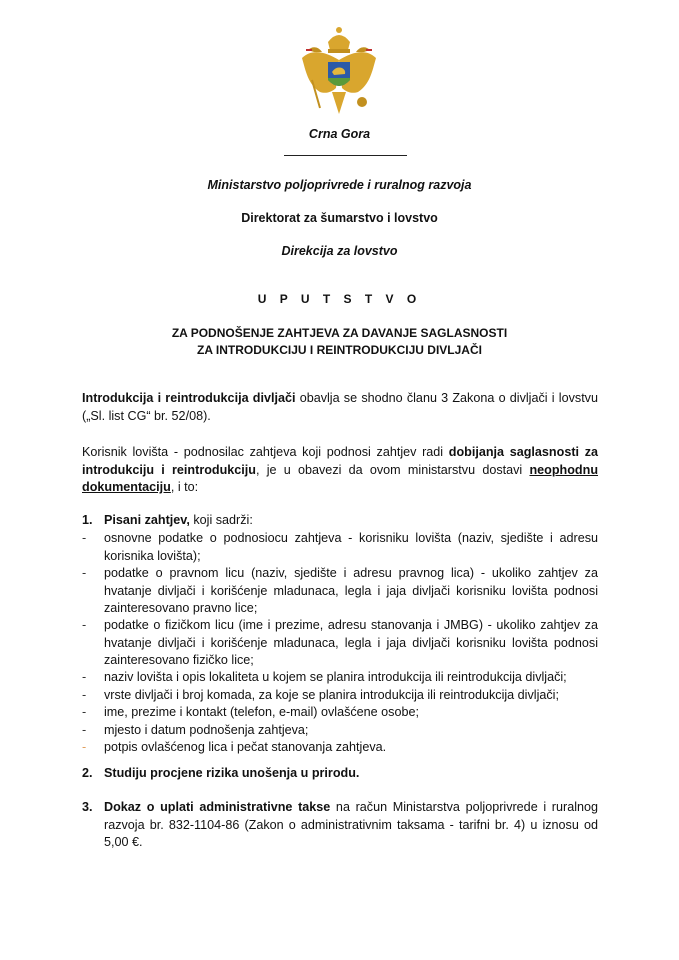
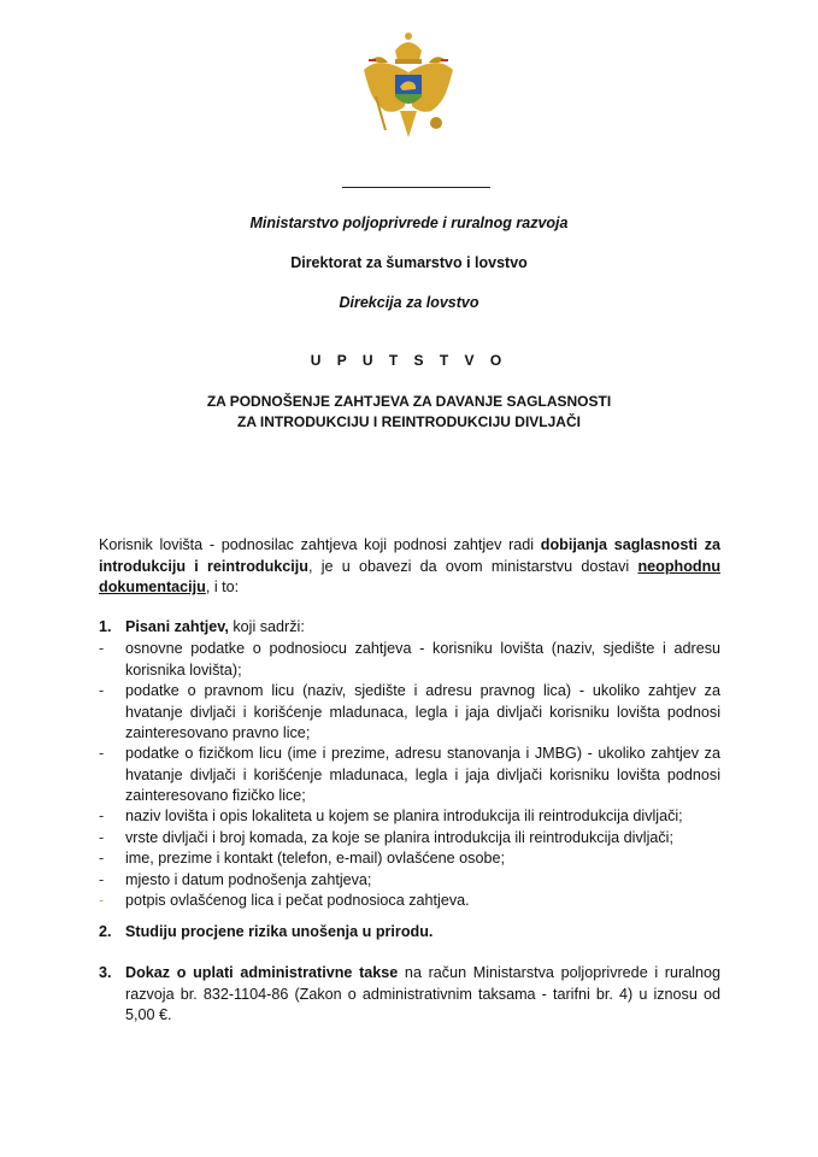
- Crna Gora
  Ministarstvo poljoprivrede i ruralnog razvoja
  Direktorat za šumarstvo i lovstvo
  Direkcija za lovstvo
  U P U T S T V O
  ZA PODNOŠENJE ZAHTJEVA ZA DAVANJE SAGLASNOSTI
  ZA INTRODUKCIJU I REINTRODUKCIJU DIVLJAČI
- Introdukcija i reintrodukcija divljači obavlja se shodno članu 3 Zakona o divljači i lovstvu („Sl. list CG“ br. 52/08).
  Korisnik lovišta - podnosilac zahtjeva koji podnosi zahtjev radi dobijanja saglasnosti za introdukciju i reintrodukciju, je u obavezi da ovom ministarstvu dostavi neophodnu dokumentaciju, i to:
  1.
  Pisani zahtjev, koji sadrži:
  -
  osnovne podatke o podnosiocu zahtjeva - korisniku lovišta (naziv, sjedište i adresu korisnika lovišta);
  -
  podatke o pravnom licu (naziv, sjedište i adresu pravnog lica) - ukoliko zahtjev za hvatanje divljači i korišćenje mladunaca, legla i jaja divljači korisniku lovišta podnosi zainteresovano pravno lice;
  -
  podatke o fizičkom licu (ime i prezime, adresu stanovanja i JMBG) - ukoliko zahtjev za hvatanje divljači i korišćenje mladunaca, legla i jaja divljači korisniku lovišta podnosi zainteresovano fizičko lice;
  -
  naziv lovišta i opis lokaliteta u kojem se planira introdukcija ili reintrodukcija divljači;
  -
  vrste divljači i broj komada, za koje se planira introdukcija ili reintrodukcija divljači;
  -
  ime, prezime i kontakt (telefon, e-mail) ovlašćene osobe;
  -
  mjesto i datum podnošenja zahtjeva;
  -
- potpis ovlašćenog lica i pečat stanovanja zahtjeva.
+ potpis ovlašćenog lica i pečat podnosioca zahtjeva.
  2.
  Studiju procjene rizika unošenja u prirodu.
  3.
  Dokaz o uplati administrativne takse na račun Ministarstva poljoprivrede i ruralnog razvoja br. 832-1104-86 (Zakon o administrativnim taksama - tarifni br. 4) u iznosu od 5,00 €.
